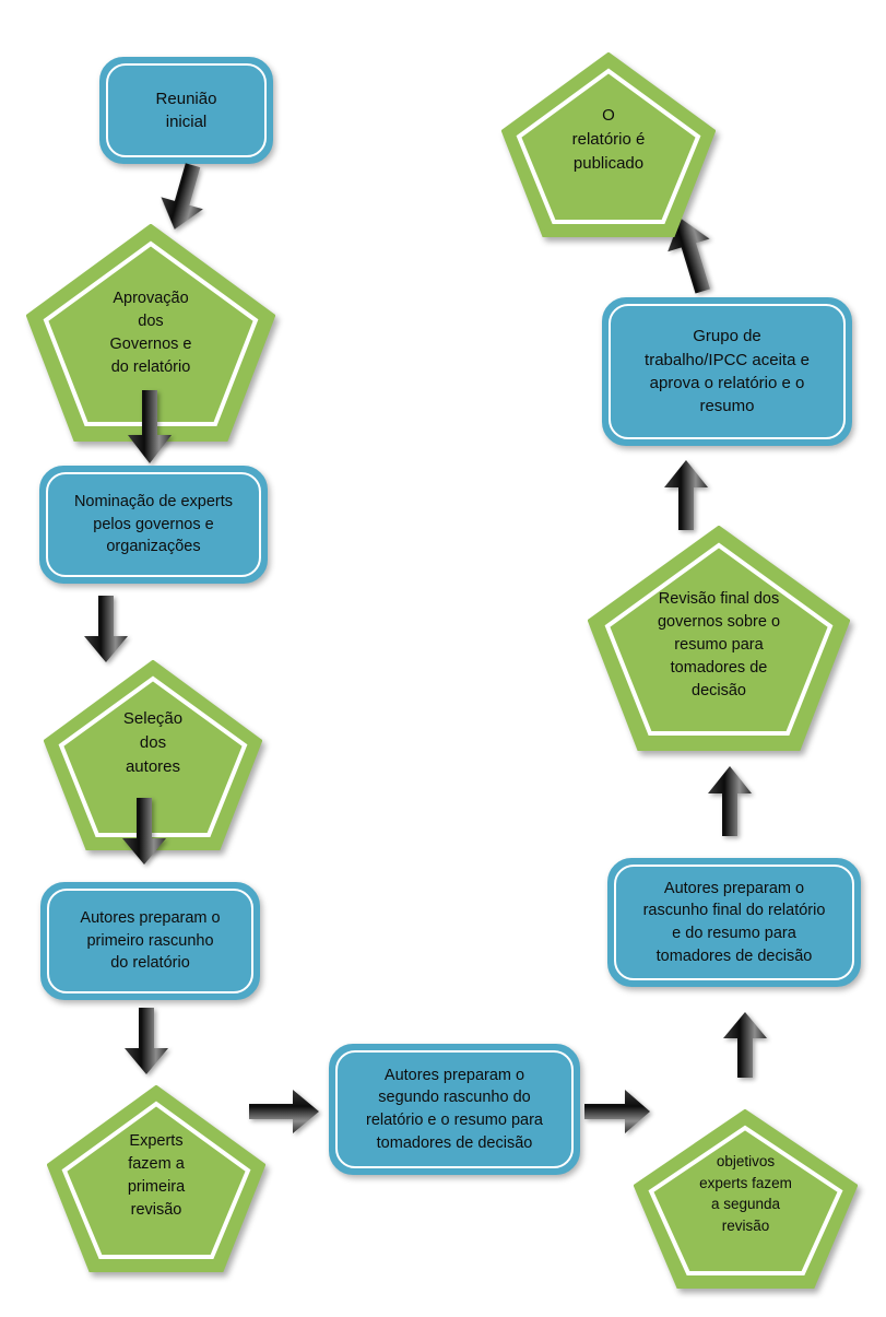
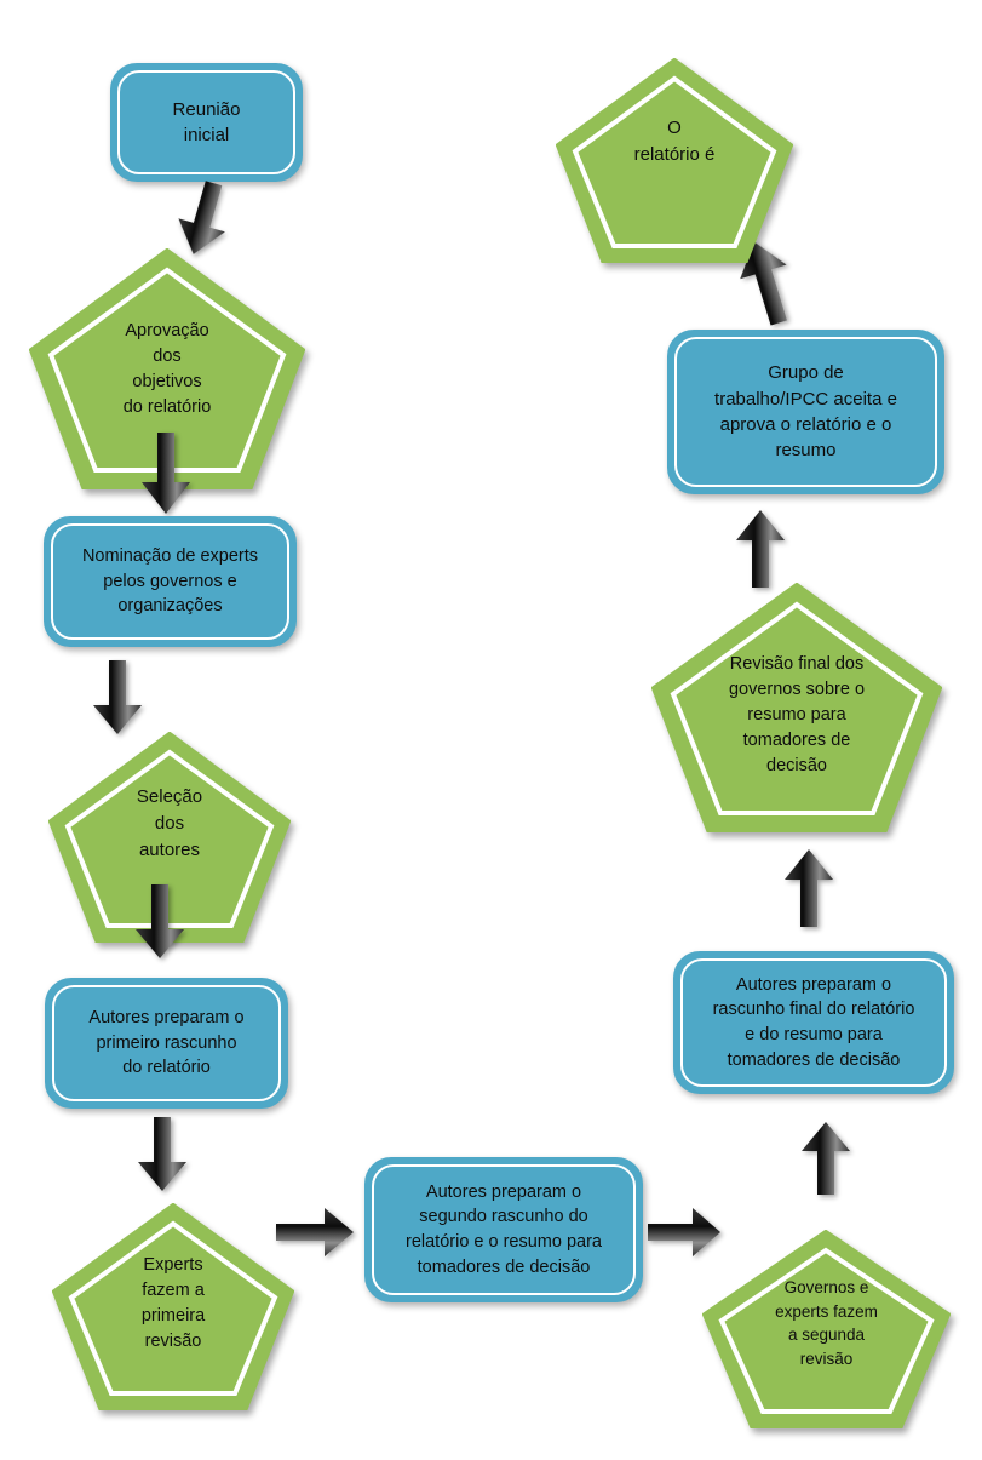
  Reunião
  inicial
  Aprovação
  dos
- Governos e
+ objetivos
  do relatório
  Nominação de experts
  pelos governos e
  organizações
  Seleção
  dos
  autores
  Autores preparam o
  primeiro rascunho
  do relatório
  Experts
  fazem a
  primeira
  revisão
  Autores preparam o
  segundo rascunho do
  relatório e o resumo para
  tomadores de decisão
- objetivos
+ Governos e
  experts fazem
  a segunda
  revisão
  Autores preparam o
  rascunho final do relatório
  e do resumo para
  tomadores de decisão
  Revisão final dos
  governos sobre o
  resumo para
  tomadores de
  decisão
  Grupo de
  trabalho/IPCC aceita e
  aprova o relatório e o
  resumo
  O
  relatório é
- publicado
